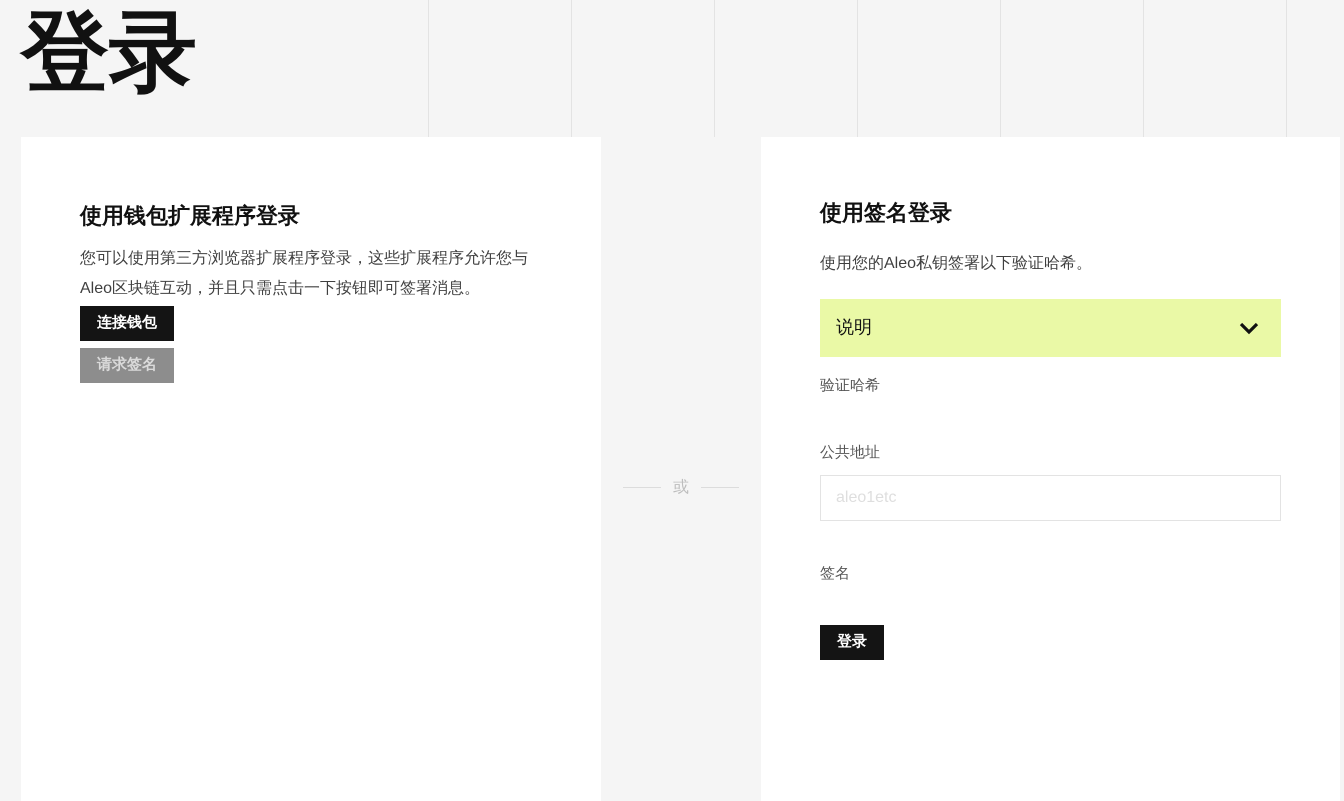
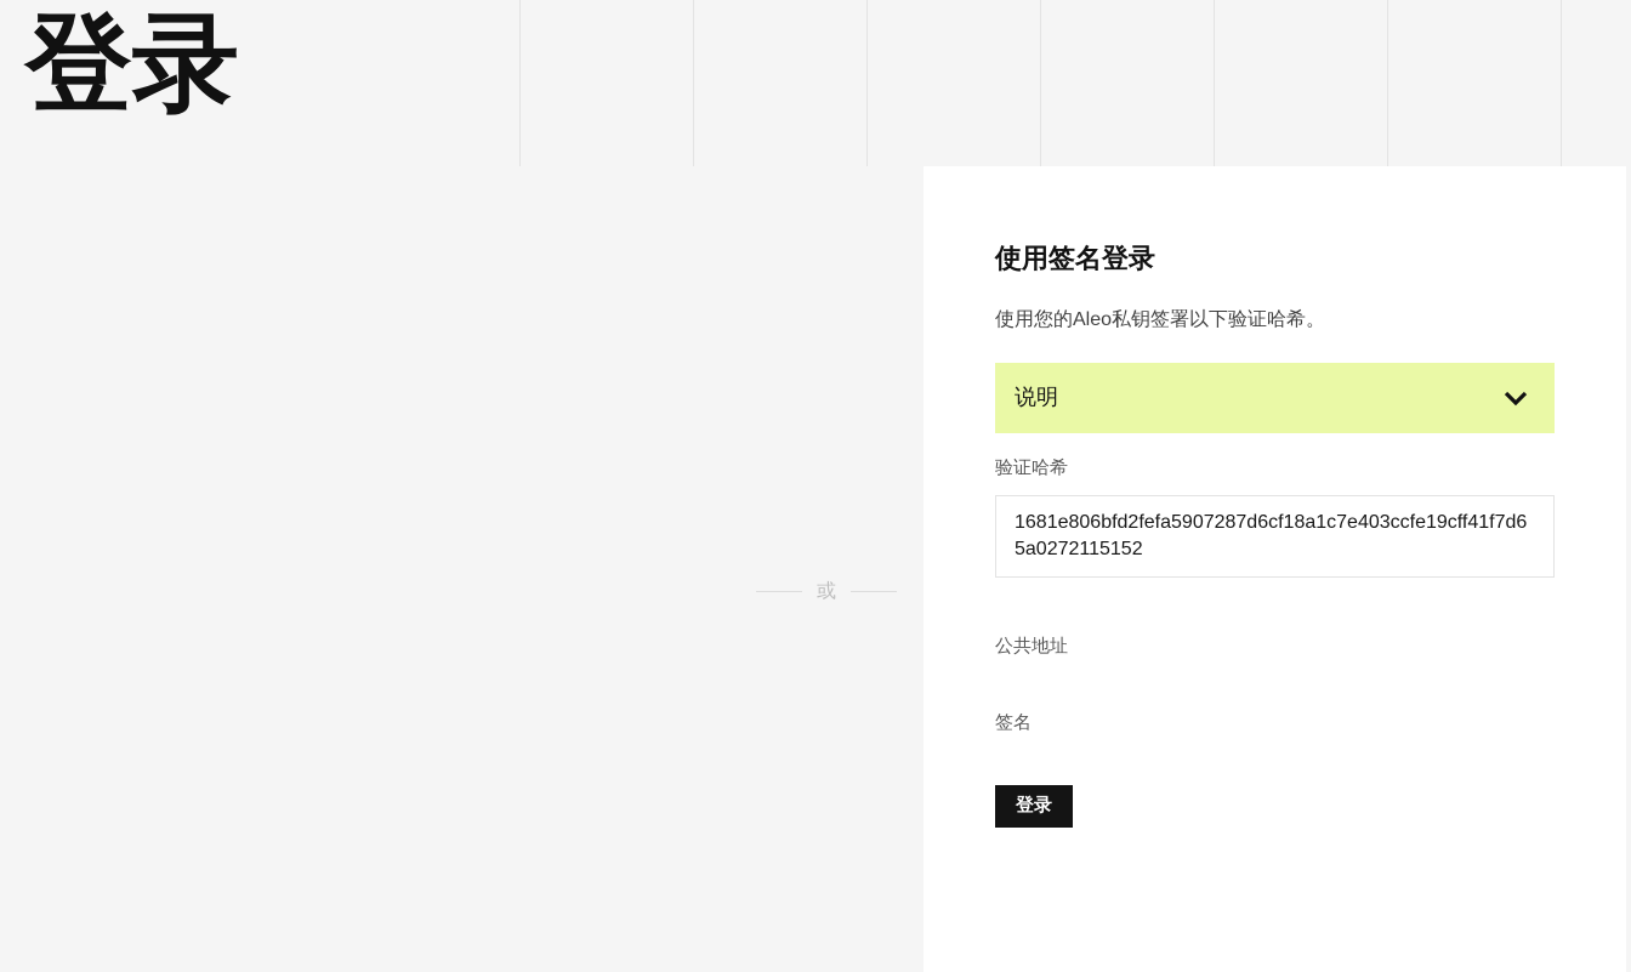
  登录
- 使用钱包扩展程序登录
- 您可以使用第三方浏览器扩展程序登录，这些扩展程序允许您与Aleo区块链互动，并且只需点击一下按钮即可签署消息。
- 连接钱包
- 请求签名
  或
  使用签名登录
  使用您的Aleo私钥签署以下验证哈希。
  说明
  验证哈希
+ 1681e806bfd2fefa5907287d6cf18a1c7e403ccfe19cff41f7d65a0272115152
  公共地址
- aleo1etc
  签名
  登录
